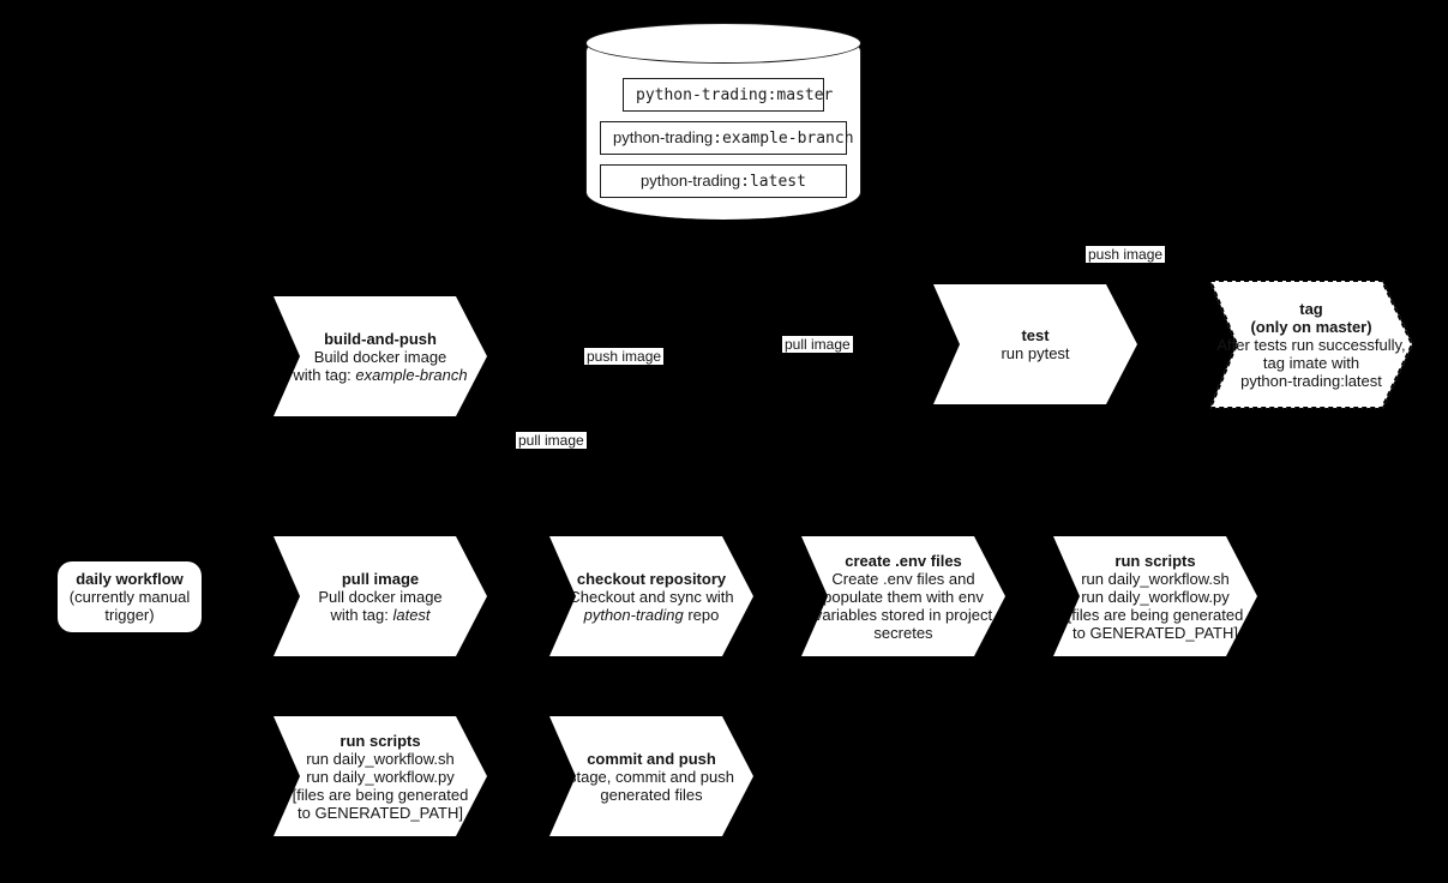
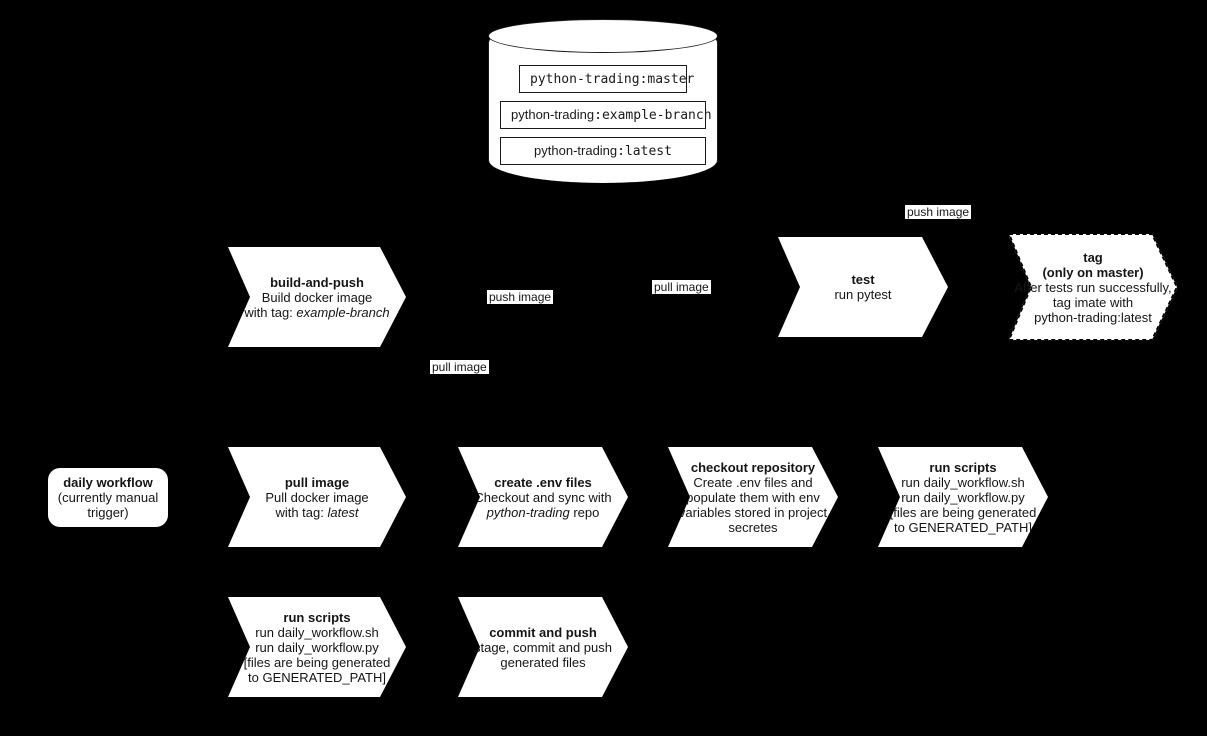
  python-trading:master
  python-trading:example-branch
  python-trading:latest
  push image
  push image
  pull image
  pull image
  build-and-push
  Build docker image
  with tag: example-branch
  test
  run pytest
  tag
  (only on master)
  After tests run successfully,
  tag imate with
  python-trading:latest
  daily workflow
  (currently manual
  trigger)
  pull image
  Pull docker image
  with tag: latest
- checkout repository
+ create .env files
  heckout and sync with
  python-trading repo
- create .env files
+ checkout repository
  Create .env files and
  opulate them with env
  ariables stored in project
  secretes
  run scripts
  run daily_workflow.sh
  run daily_workflow.py
  files are being generated
  to GENERATED_PATH]
  run scripts
  run daily_workflow.sh
  run daily_workflow.py
  [files are being generated
  to GENERATED_PATH]
  commit and push
  tage, commit and push
  generated files
